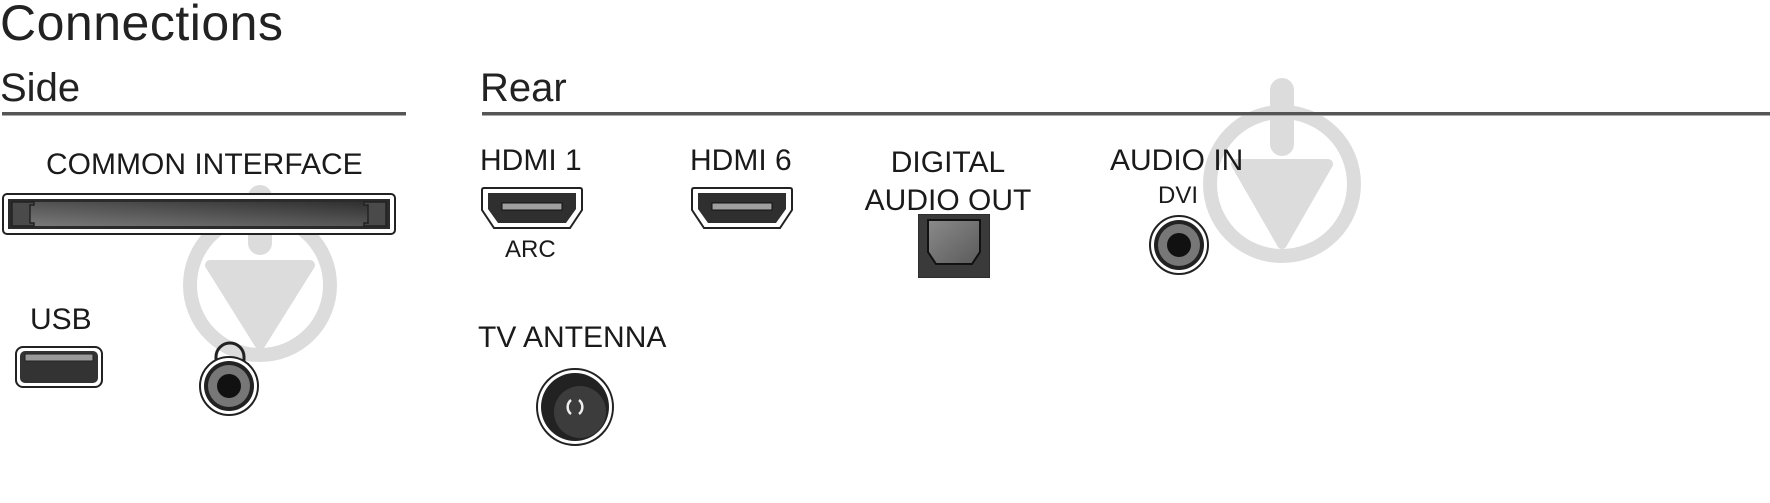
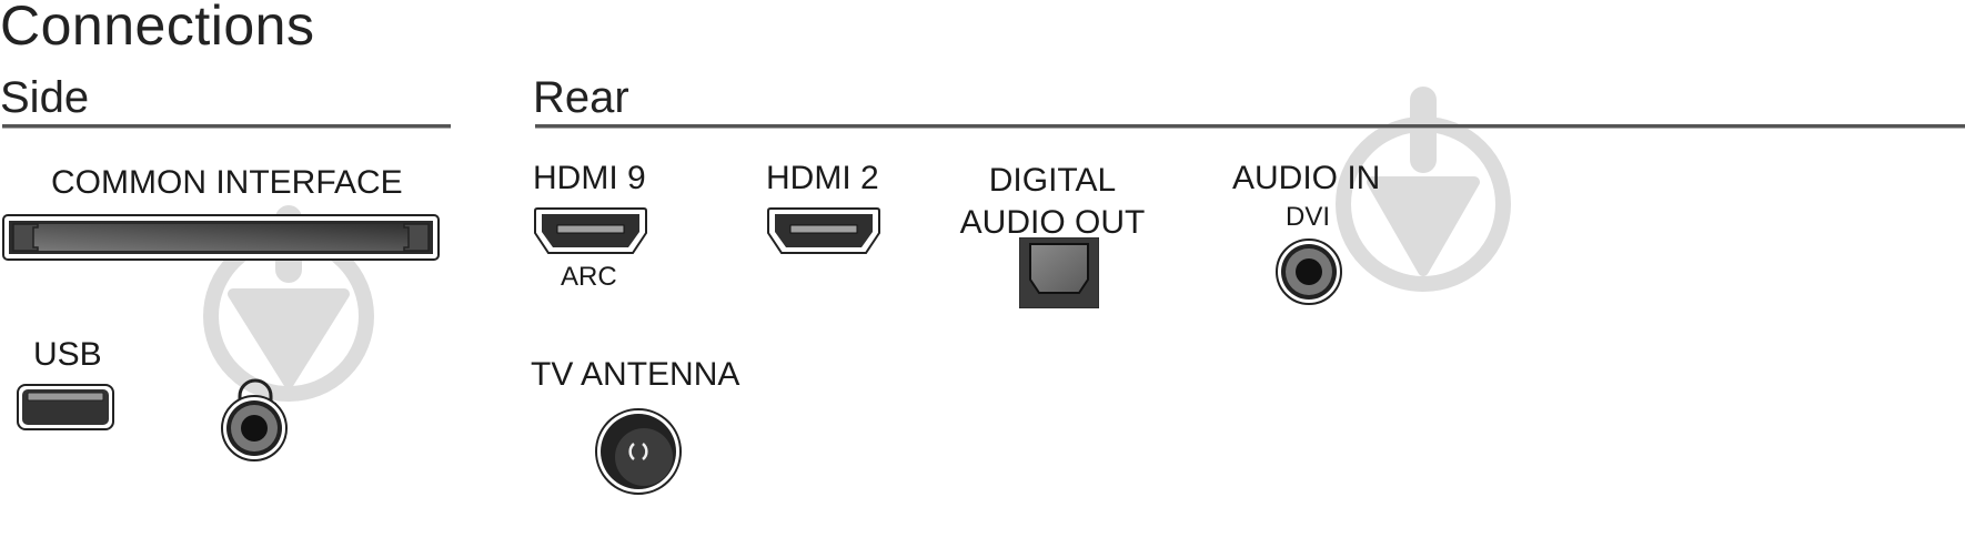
  Connections
  Side
  Rear
  COMMON INTERFACE
  USB
- HDMI 1
+ HDMI 9
  ARC
- HDMI 6
+ HDMI 2
  DIGITAL
  AUDIO OUT
  AUDIO IN
  DVI
  TV ANTENNA
